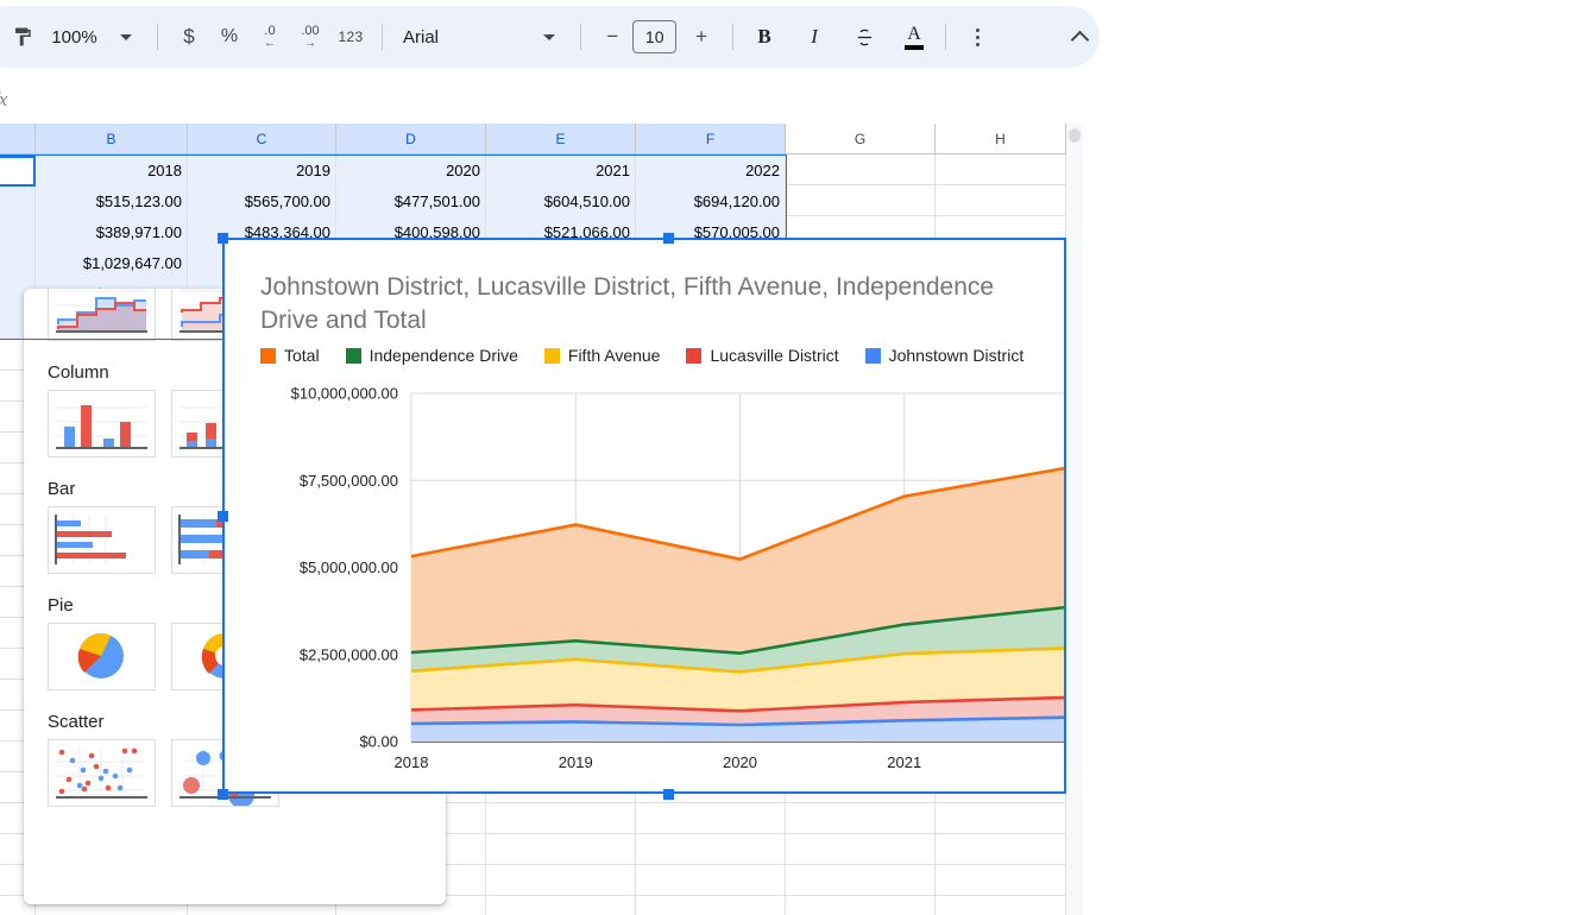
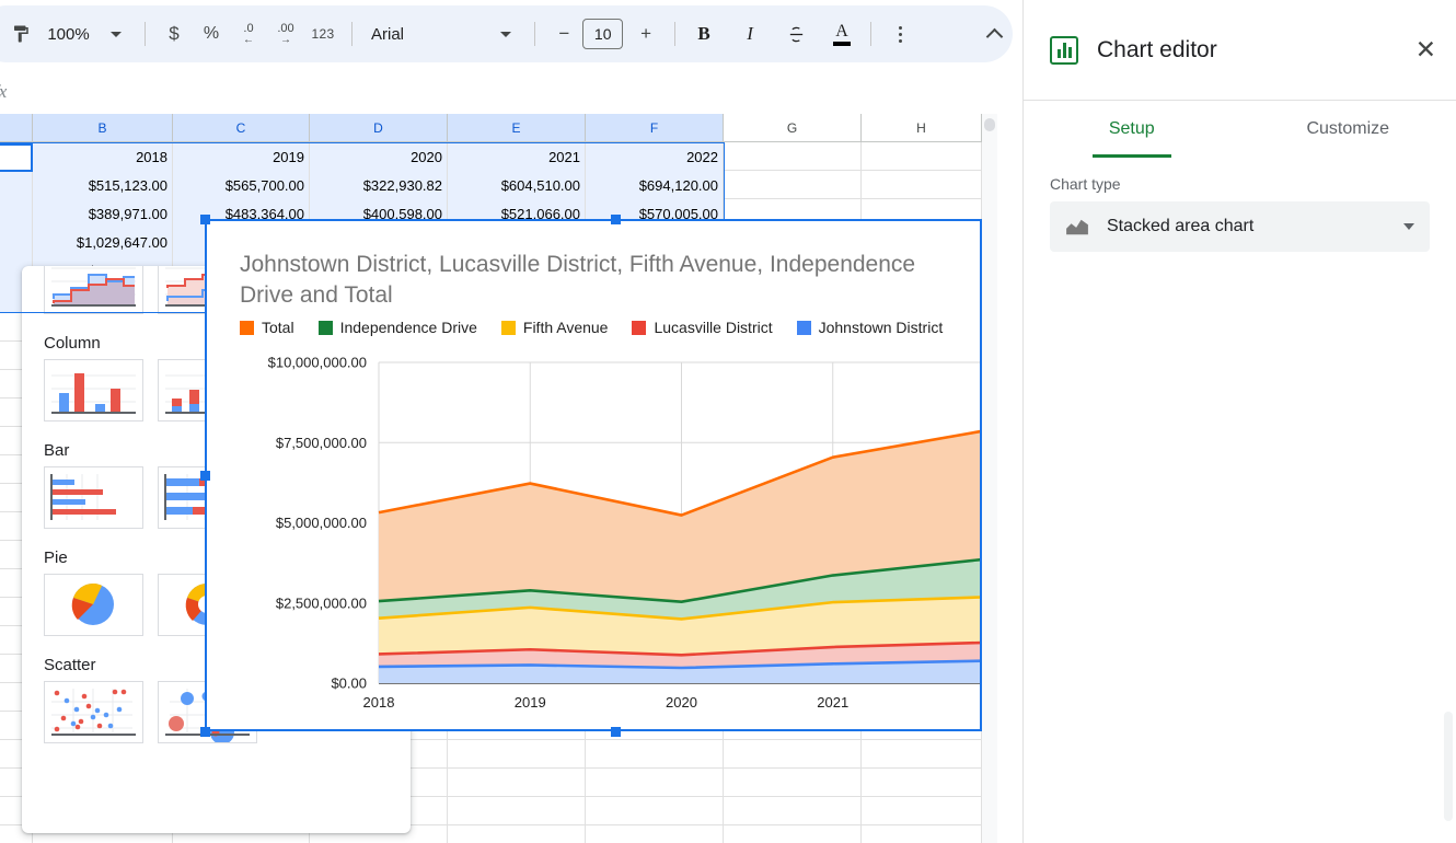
  100%
  $
  %
  .0
  ←
  .00
  →
  123
  Arial
  −
  10
  +
  B
  I
  A
  B
  C
  D
  E
  F
  G
  H
  2018
  2019
  2020
  2021
  2022
  $515,123.00
  $565,700.00
- $477,501.00
+ $322,930.82
  $604,510.00
  $694,120.00
  $389,971.00
  $483,364.00
  $400,598.00
  $521,066.00
  $570,005.00
  $1,029,647.00
  Johnstown District, Lucasville District, Fifth Avenue, Independence Drive and Total
  Total
  Independence Drive
  Fifth Avenue
  Lucasville District
  Johnstown District
  $0.00
  $2,500,000.00
  $5,000,000.00
  $7,500,000.00
  $10,000,000.00
  2018
  2019
  2020
  2021
+ Chart editor
+ ✕
+ Setup
+ Customize
+ Chart type
+ Stacked area chart
  Column
  Bar
  Pie
  Scatter
